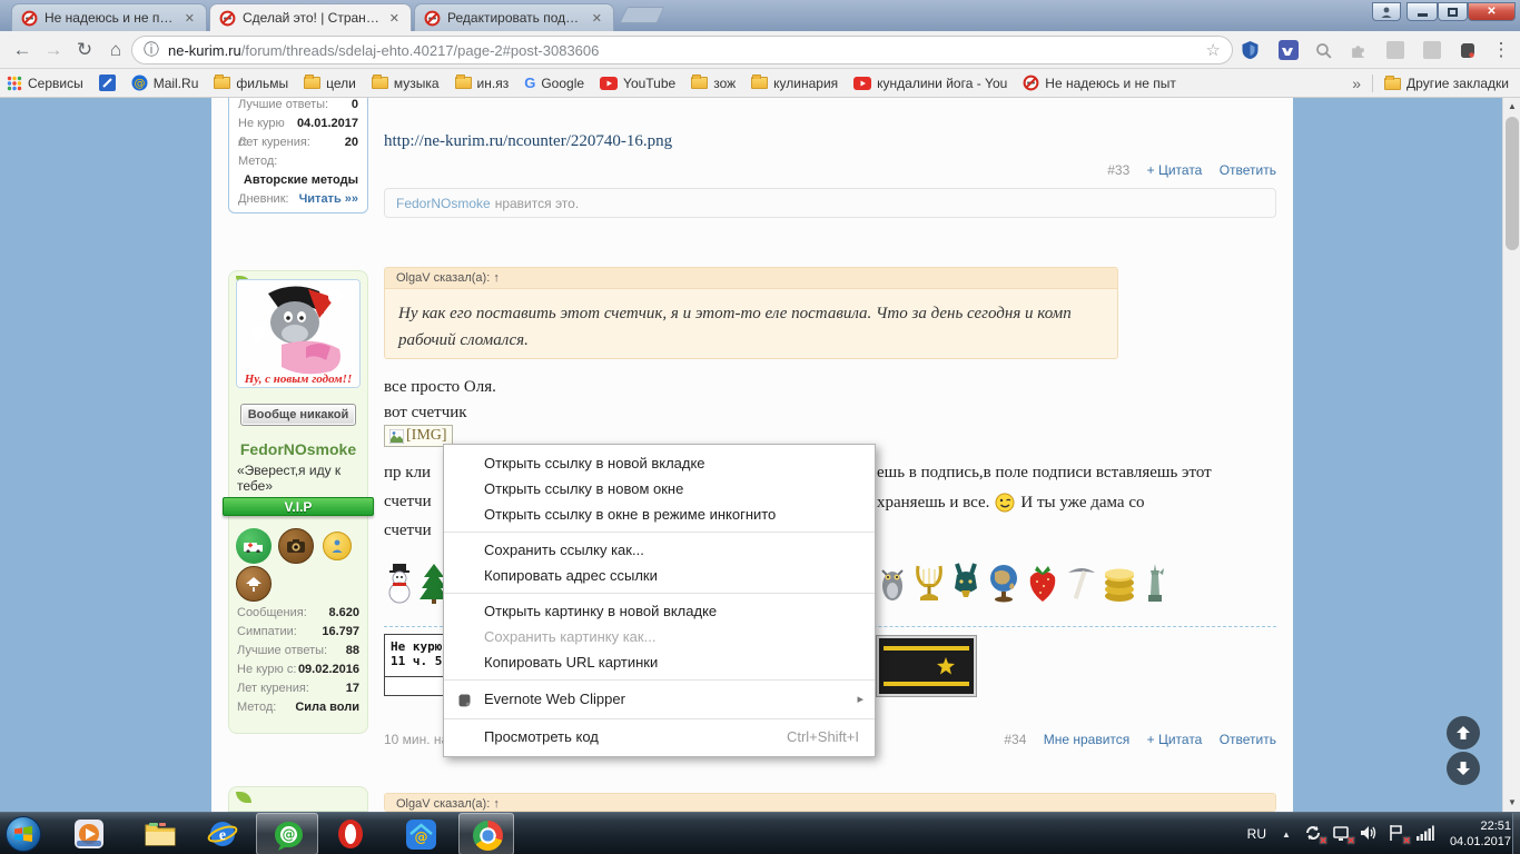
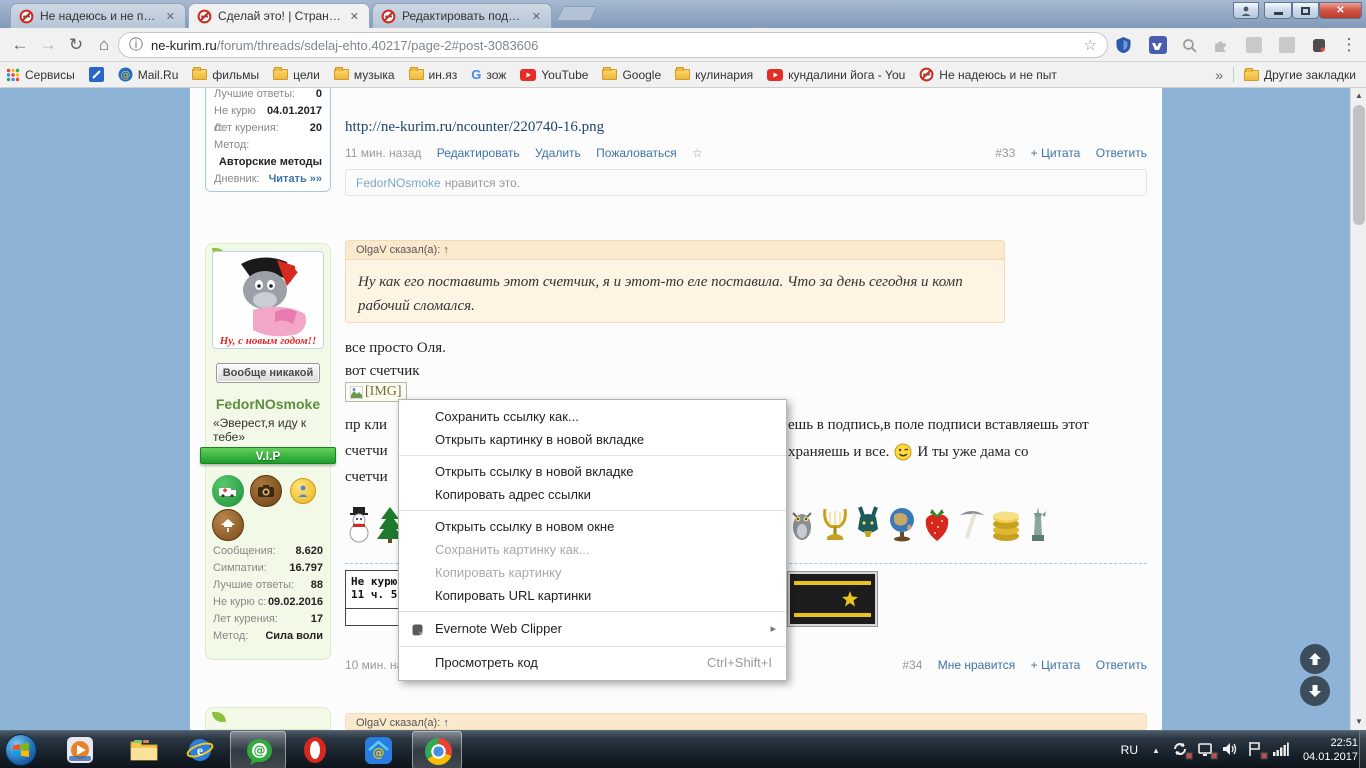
  Не надеюсь и не пыт
  ✕
  Сделай это! | Страниц
  ✕
  Редактировать подпи
  ✕
  ✕
  ←
  →
  ↻
  ⌂
  ⓘ
  ne-kurim.ru
  /forum/threads/sdelaj-ehto.40217/page-2#post-3083606
  ☆
  ⋮
  Сервисы
  @
  Mail.Ru
  фильмы
  цели
  музыка
  ин.яз
  G
- Google
+ зож
  YouTube
- зож
+ Google
  кулинария
  кундалини йога - You
  Не надеюсь и не пыт
  »
  Другие закладки
  Лучшие ответы:
  0
  Не курю с:
  04.01.2017
  Лет курения:
  20
  Метод:
  Авторские методы
  Дневник:
  Читать »»
  http://ne-kurim.ru/ncounter/220740-16.png
+ 11 мин. назад Редактировать Удалить Пожаловаться ☆
  #33 + Цитата Ответить
  FedorNOsmoke
  нравится это.
  Ну, с новым годом!!
  Вообще никакой
  FedorNOsmoke
  «Эверест,я иду к тебе»
  V.I.P
  Сообщения:
  8.620
  Симпатии:
  16.797
  Лучшие ответы:
  88
  Не курю с:
  09.02.2016
  Лет курения:
  17
  Метод:
  Сила воли
  OlgaV сказал(а): ↑
  Ну как его поставить этот счетчик, я и этот-то еле поставила. Что за день сегодня и комп рабочий сломался.
  все просто Оля.
  вот счетчик
  [IMG]
  пр кли
  ешь в подпись,в поле подписи вставляешь этот
  счетчи
  храняешь и все.
  И ты уже дама со
  счетчи
  Не курю
  11 ч. 5
  10 мин. н
  #34 Мне нравится + Цитата Ответить
  OlgaV сказал(а): ↑
  ▲
  ▼
- Открыть ссылку в новой вкладке
+ Сохранить ссылку как...
- Открыть ссылку в новом окне
+ Открыть картинку в новой вкладке
- Открыть ссылку в окне в режиме инкогнито
- Сохранить ссылку как...
+ Открыть ссылку в новой вкладке
  Копировать адрес ссылки
- Открыть картинку в новой вкладке
+ Открыть ссылку в новом окне
  Сохранить картинку как...
+ Копировать картинку
  Копировать URL картинки
  Evernote Web Clipper
  ▸
  Просмотреть код
  Ctrl+Shift+I
  e
  @
  @
  RU
  ▲
  ✕
  ✕
  ✕
  22:51
  04.01.2017
